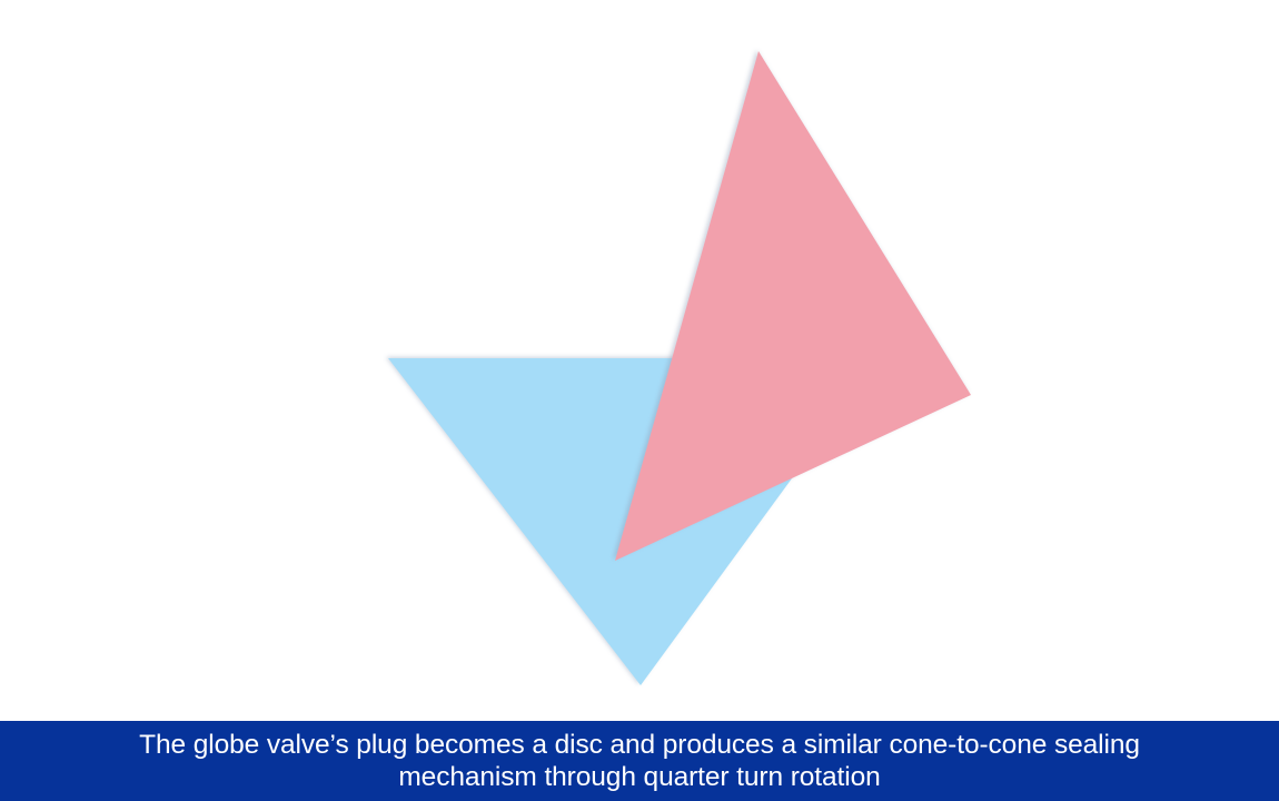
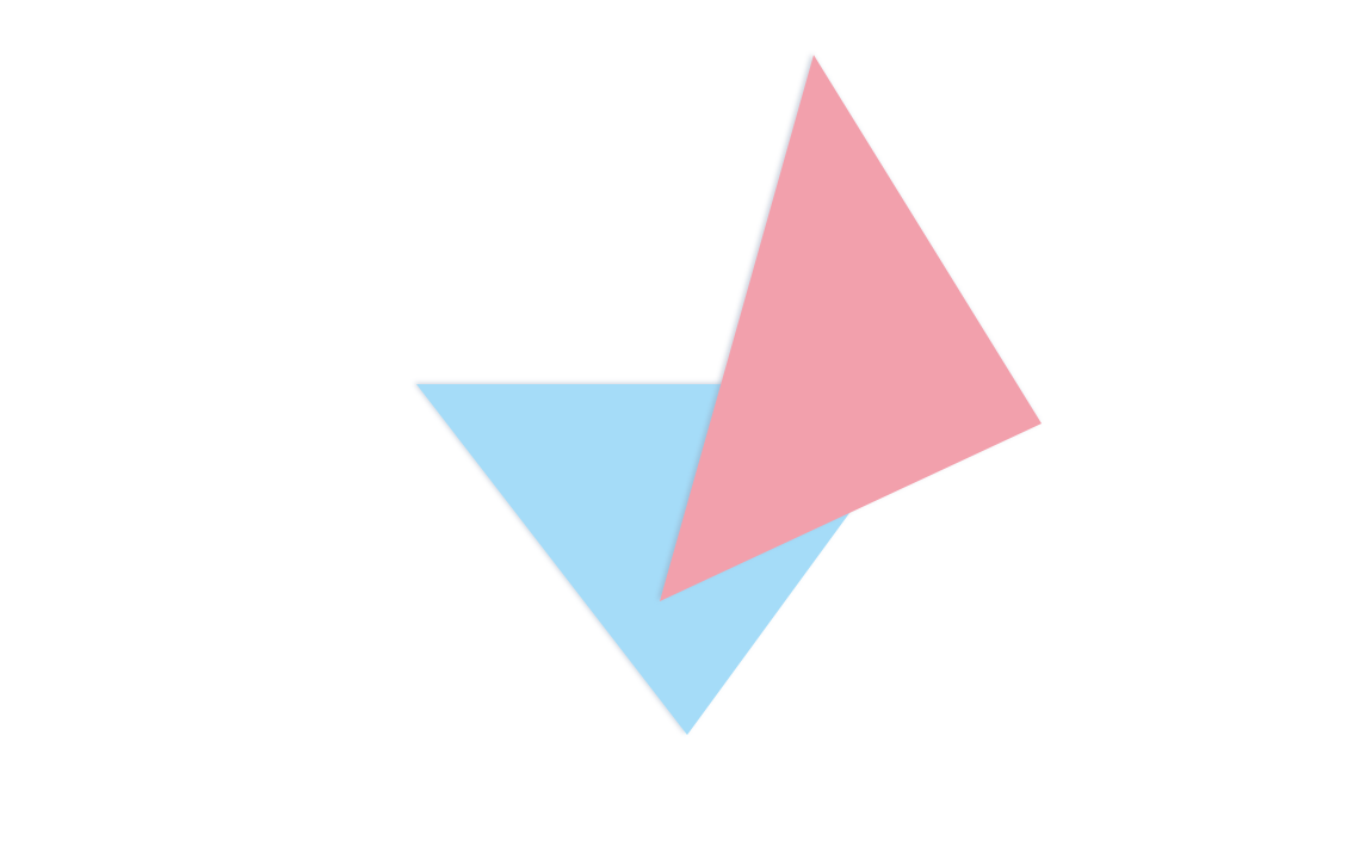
- The globe valve’s plug becomes a disc and produces a similar cone-to-cone sealing
- mechanism through quarter turn rotation
